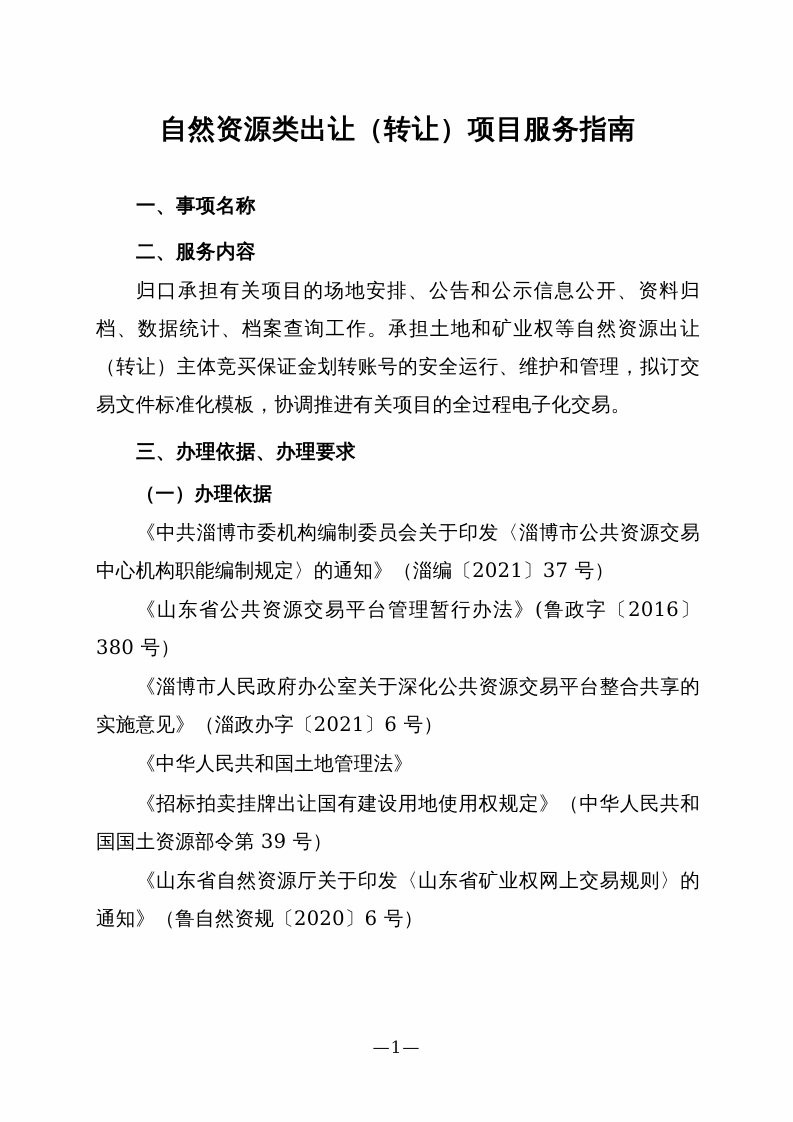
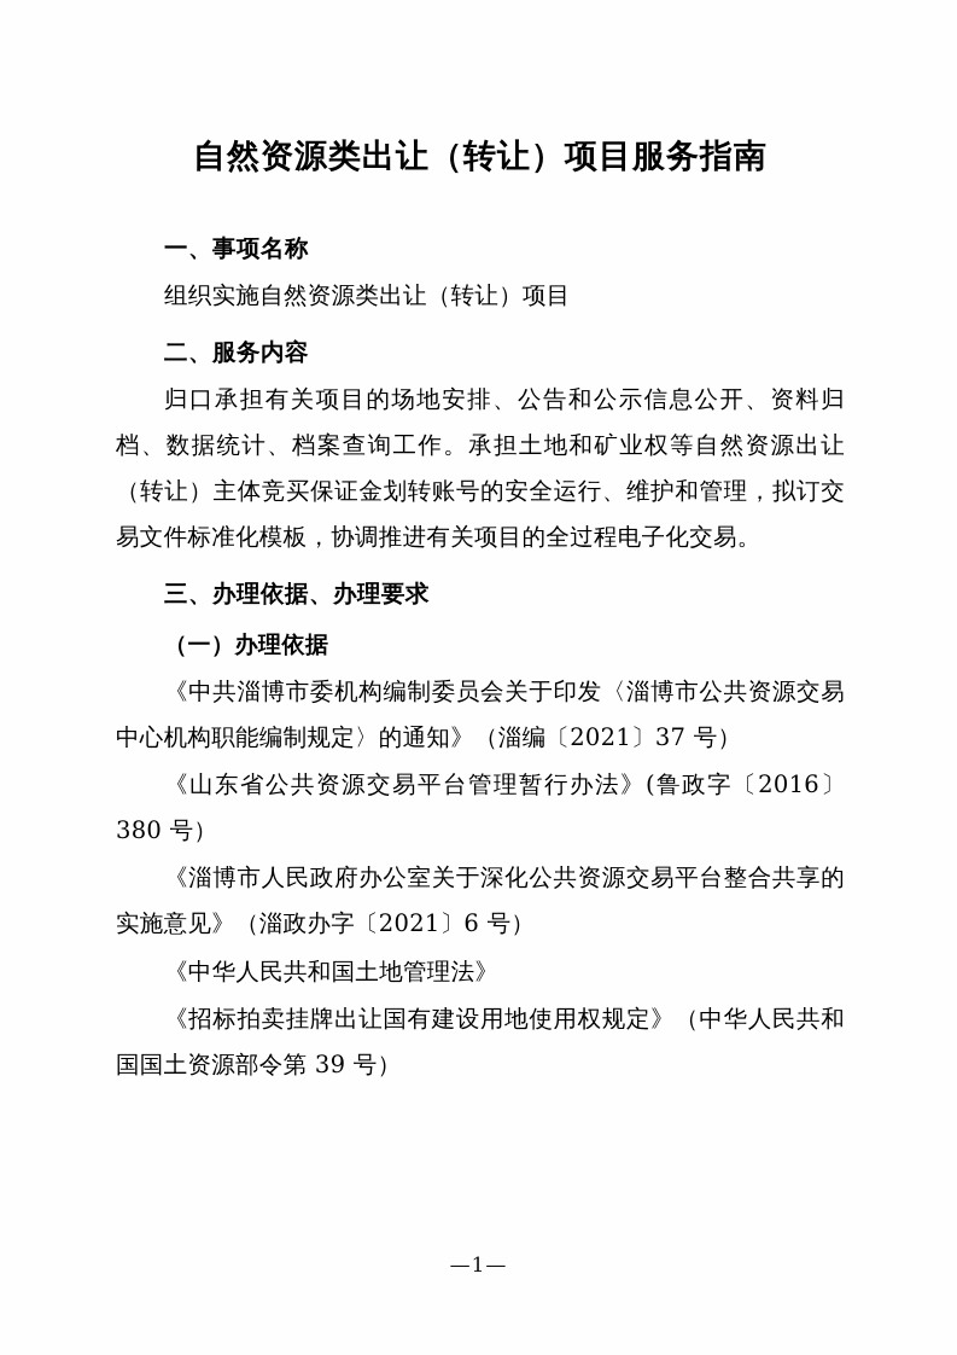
  自然资源类出让（转让）项目服务指南
  一、事项名称
+ 组织实施自然资源类出让（转让）项目
  二、服务内容
  归口承担有关项目的场地安排、公告和公示信息公开、资料归档、数据统计、档案查询工作。承担土地和矿业权等自然资源出让（转让）主体竞买保证金划转账号的安全运行、维护和管理，拟订交易文件标准化模板，协调推进有关项目的全过程电子化交易。
  三、办理依据、办理要求
  （一）办理依据
  《中共淄博市委机构编制委员会关于印发〈淄博市公共资源交易中心机构职能编制规定〉的通知》（淄编〔2021〕37 号）
  《山东省公共资源交易平台管理暂行办法》(鲁政字〔2016〕380 号）
  《淄博市人民政府办公室关于深化公共资源交易平台整合共享的实施意见》（淄政办字〔2021〕6 号）
  《中华人民共和国土地管理法》
  《招标拍卖挂牌出让国有建设用地使用权规定》（中华人民共和国国土资源部令第 39 号）
- 《山东省自然资源厅关于印发〈山东省矿业权网上交易规则〉的通知》（鲁自然资规〔2020〕6 号）
  —1—
